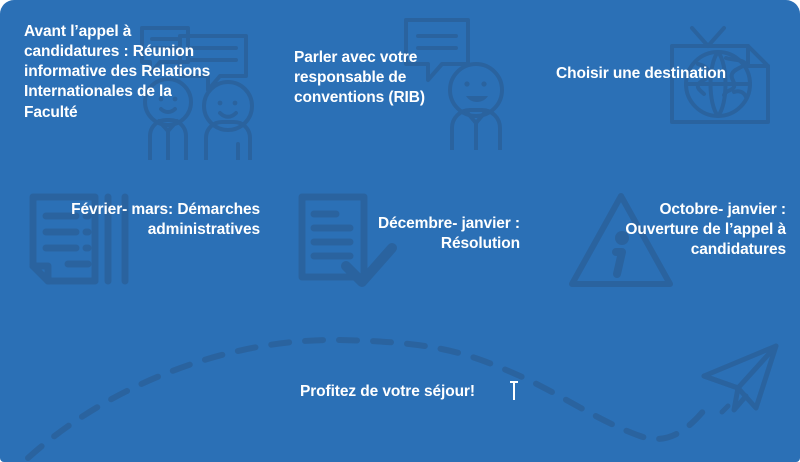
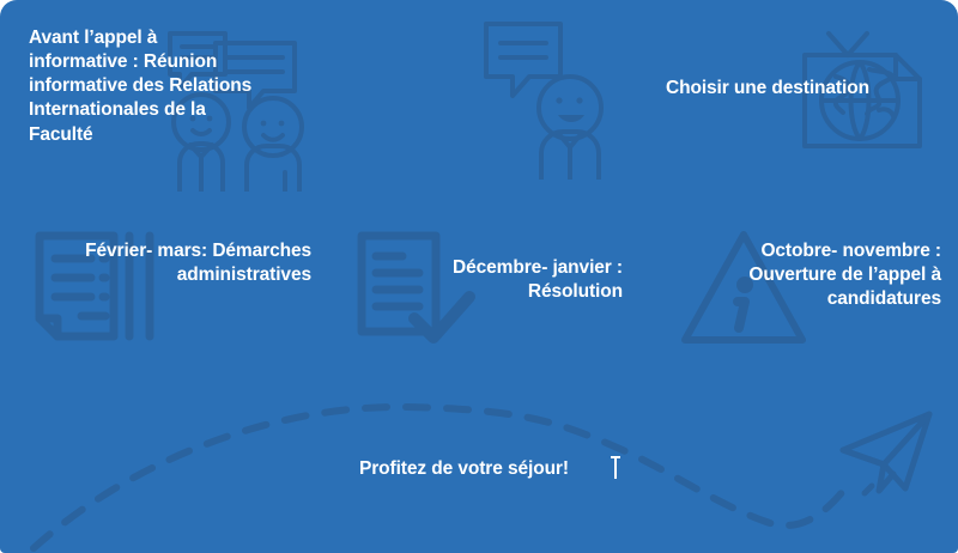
- Avant l’appel à candidatures : Réunion informative des Relations Internationales de la Faculté
+ Avant l’appel à informative : Réunion informative des Relations Internationales de la Faculté
- Parler avec votre responsable de conventions (RIB)
  Choisir une destination
  Février- mars: Démarches administratives
  Décembre- janvier : Résolution
- Octobre- janvier : Ouverture de l’appel à candidatures
+ Octobre- novembre : Ouverture de l’appel à candidatures
  Profitez de votre séjour!
